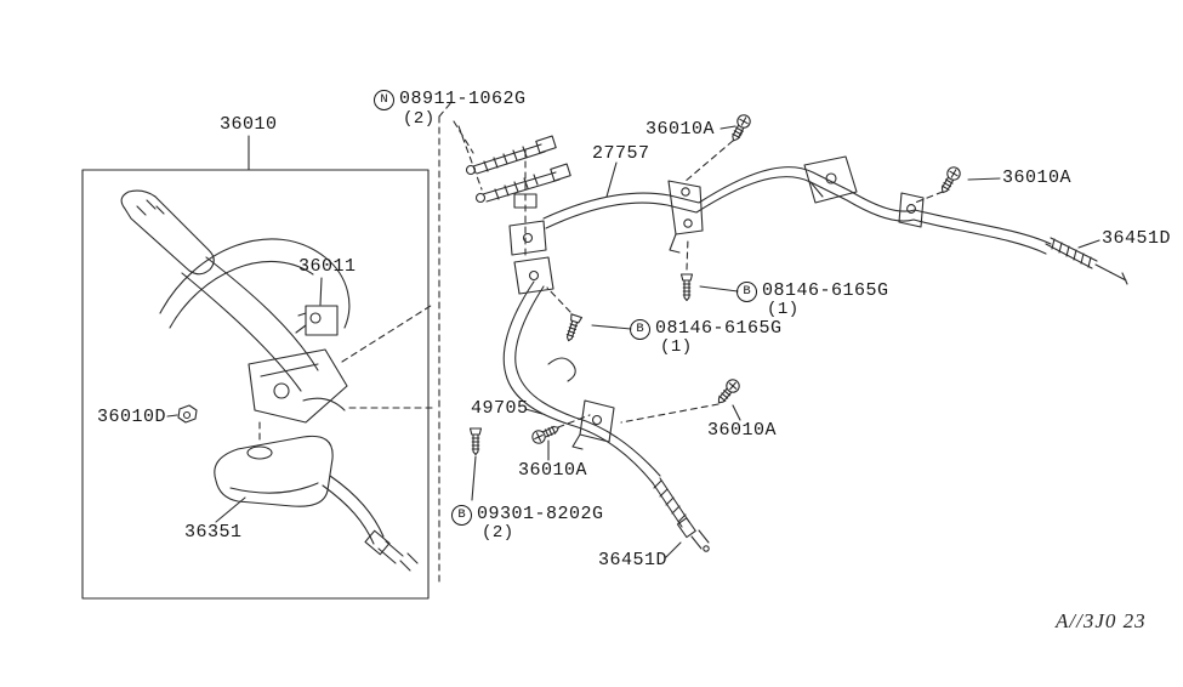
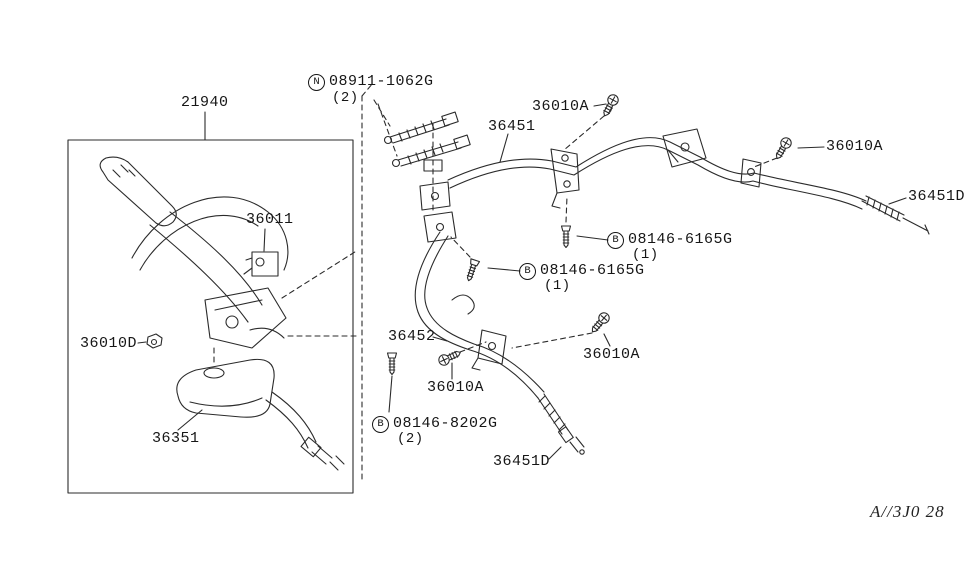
- 36010
+ 21940
  36011
  36010D
  36351
- 27757
+ 36451
  36010A
  36010A
  36451D
- 49705
+ 36452
  36010A
  36010A
  36451D
  N 08911-1062G
  (2)
  B 08146-6165G
  (1)
  B 08146-6165G
  (1)
- B 09301-8202G
+ B 08146-8202G
  (2)
- A//3J0 23
+ A//3J0 28
